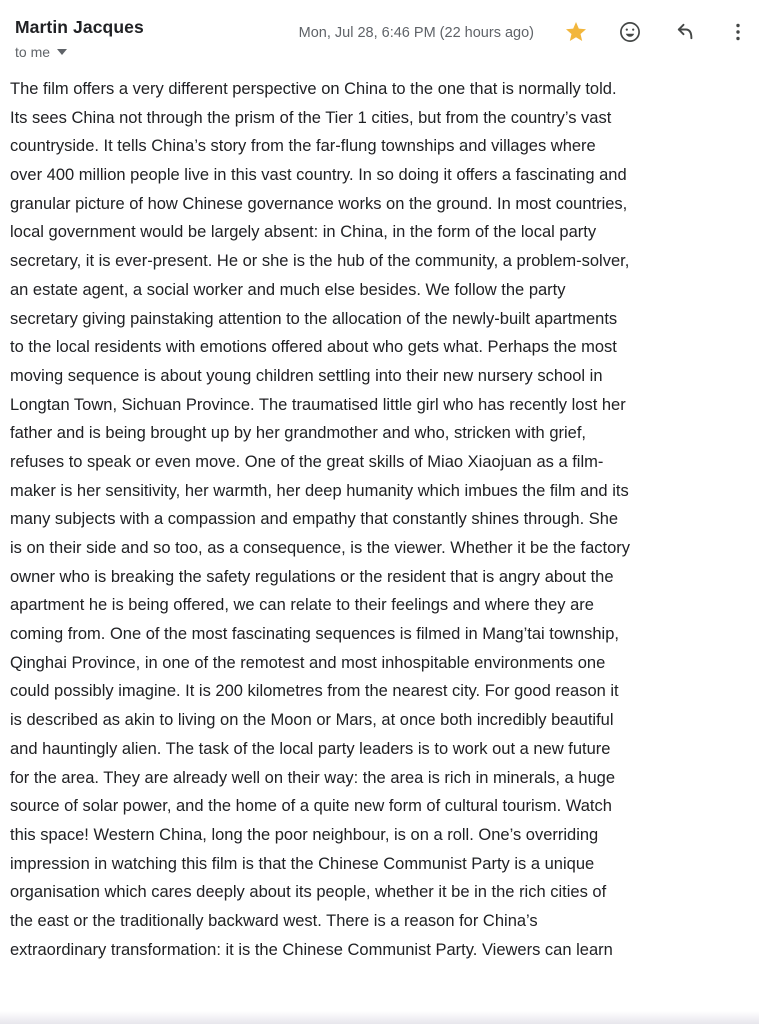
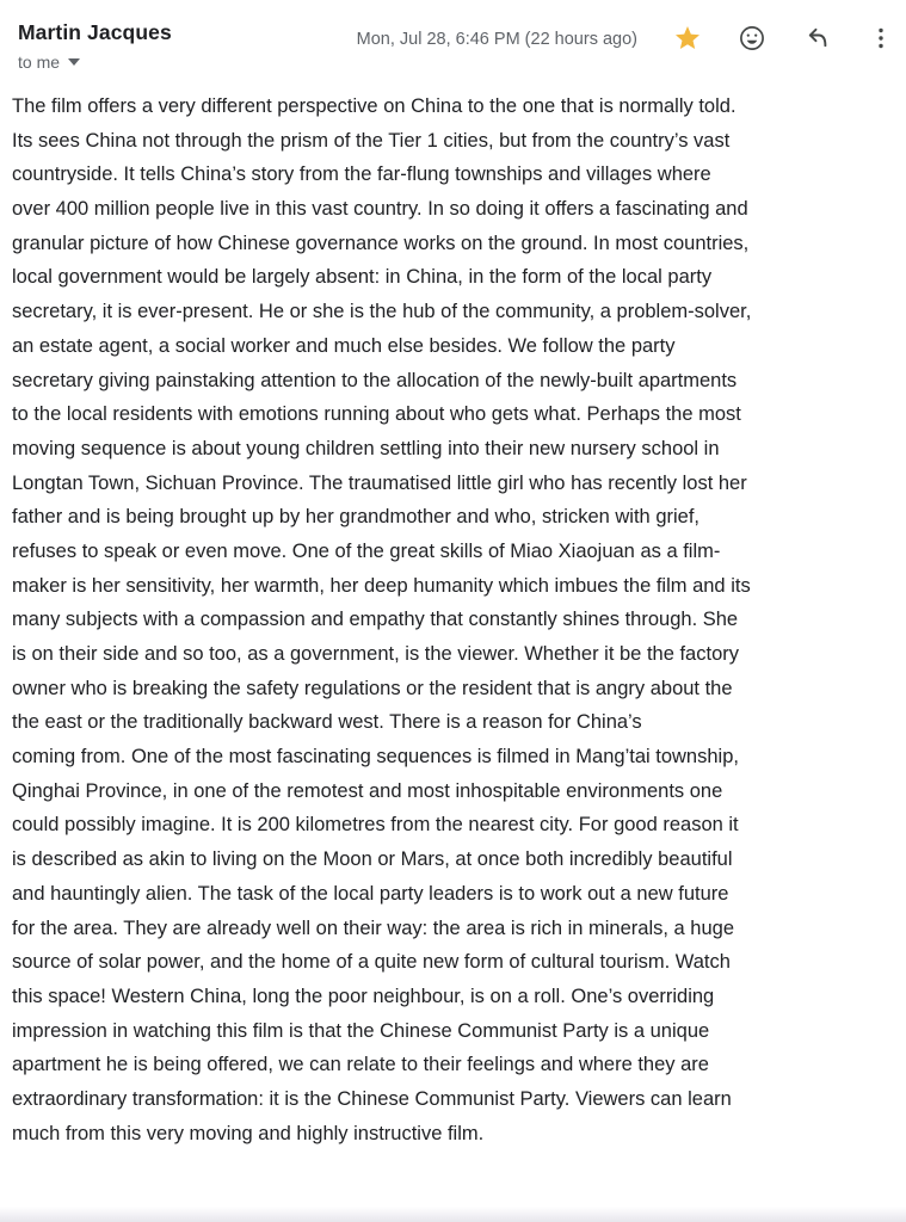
  Martin Jacques
  to me
  Mon, Jul 28, 6:46 PM (22 hours ago)
  The film offers a very different perspective on China to the one that is normally told.
  Its sees China not through the prism of the Tier 1 cities, but from the country’s vast
  countryside. It tells China’s story from the far-flung townships and villages where
  over 400 million people live in this vast country. In so doing it offers a fascinating and
  granular picture of how Chinese governance works on the ground. In most countries,
  local government would be largely absent: in China, in the form of the local party
  secretary, it is ever-present. He or she is the hub of the community, a problem-solver,
  an estate agent, a social worker and much else besides. We follow the party
  secretary giving painstaking attention to the allocation of the newly-built apartments
- to the local residents with emotions offered about who gets what. Perhaps the most
+ to the local residents with emotions running about who gets what. Perhaps the most
  moving sequence is about young children settling into their new nursery school in
  Longtan Town, Sichuan Province. The traumatised little girl who has recently lost her
  father and is being brought up by her grandmother and who, stricken with grief,
  refuses to speak or even move. One of the great skills of Miao Xiaojuan as a film-
  maker is her sensitivity, her warmth, her deep humanity which imbues the film and its
  many subjects with a compassion and empathy that constantly shines through. She
- is on their side and so too, as a consequence, is the viewer. Whether it be the factory
+ is on their side and so too, as a government, is the viewer. Whether it be the factory
  owner who is breaking the safety regulations or the resident that is angry about the
- apartment he is being offered, we can relate to their feelings and where they are
+ the east or the traditionally backward west. There is a reason for China’s
  coming from. One of the most fascinating sequences is filmed in Mang’tai township,
  Qinghai Province, in one of the remotest and most inhospitable environments one
  could possibly imagine. It is 200 kilometres from the nearest city. For good reason it
  is described as akin to living on the Moon or Mars, at once both incredibly beautiful
  and hauntingly alien. The task of the local party leaders is to work out a new future
  for the area. They are already well on their way: the area is rich in minerals, a huge
  source of solar power, and the home of a quite new form of cultural tourism. Watch
  this space! Western China, long the poor neighbour, is on a roll. One’s overriding
  impression in watching this film is that the Chinese Communist Party is a unique
- organisation which cares deeply about its people, whether it be in the rich cities of
- the east or the traditionally backward west. There is a reason for China’s
+ apartment he is being offered, we can relate to their feelings and where they are
  extraordinary transformation: it is the Chinese Communist Party. Viewers can learn
+ much from this very moving and highly instructive film.
